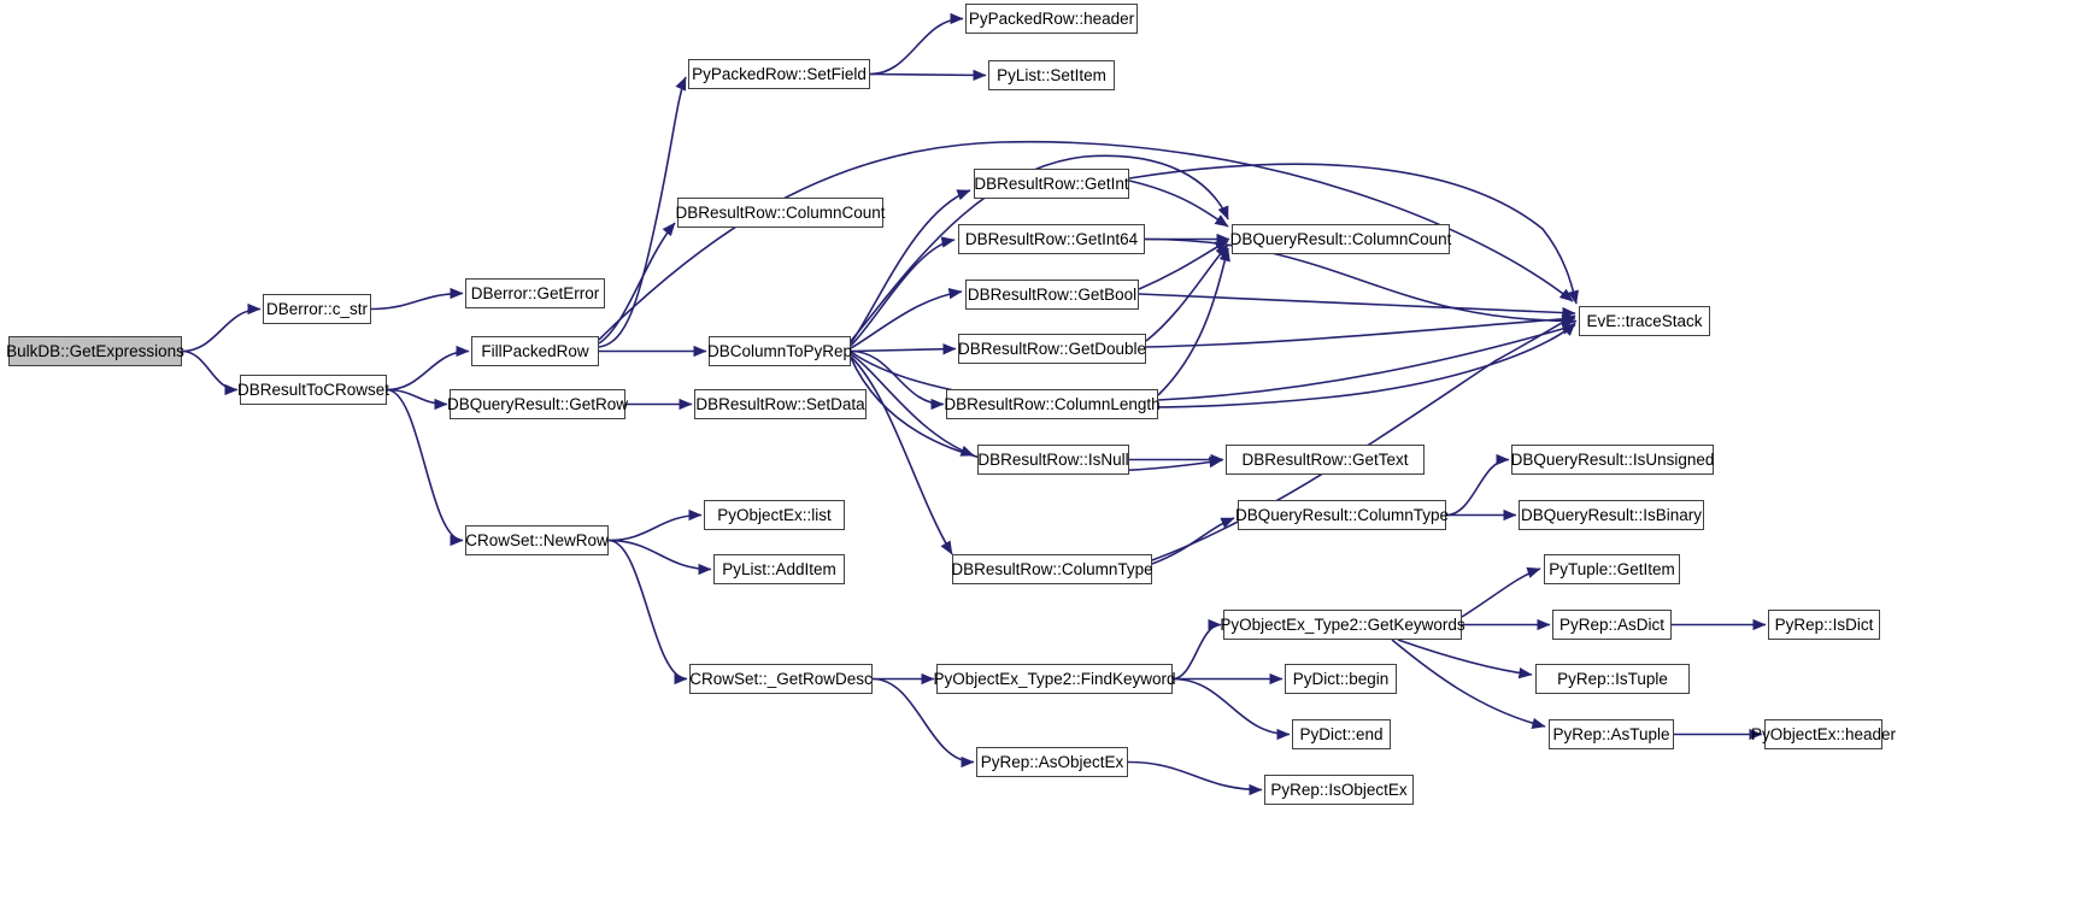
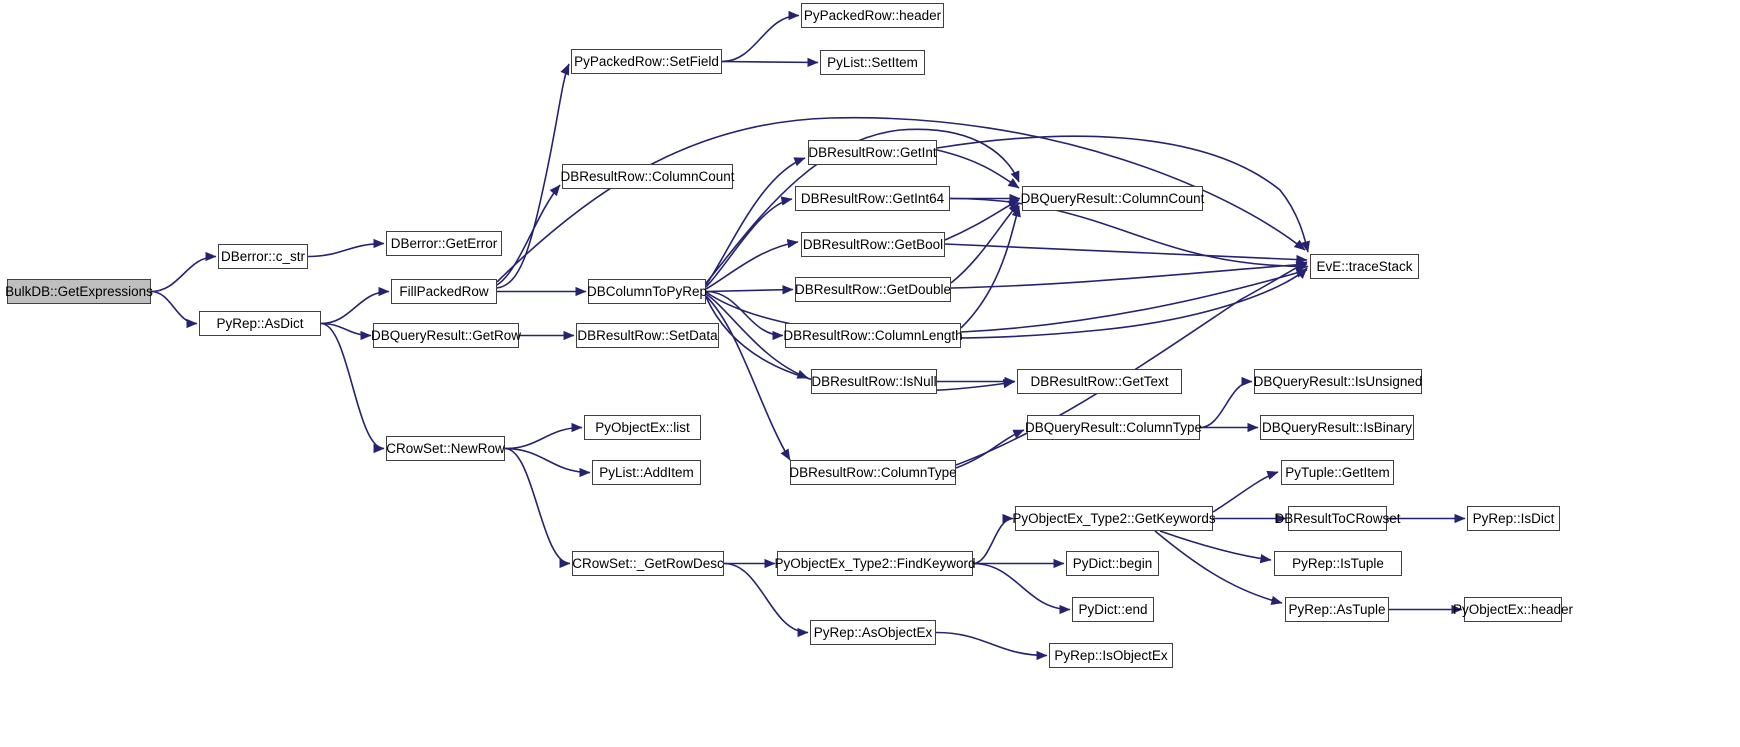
  BulkDB::GetExpressions
  DBerror::c_str
- DBResultToCRowset
+ PyRep::AsDict
  DBerror::GetError
  FillPackedRow
  DBQueryResult::GetRow
  CRowSet::NewRow
  CRowSet::_GetRowDesc
  PyPackedRow::SetField
  DBResultRow::ColumnCount
  DBColumnToPyRep
  DBResultRow::SetData
  PyObjectEx::list
  PyList::AddItem
  PyRep::AsObjectEx
  PyPackedRow::header
  PyList::SetItem
  DBResultRow::GetInt
  DBResultRow::GetInt64
  DBResultRow::GetBool
  DBResultRow::GetDouble
  DBResultRow::ColumnLength
  DBResultRow::IsNull
  DBResultRow::ColumnType
  PyObjectEx_Type2::FindKeyword
  PyRep::IsObjectEx
  DBQueryResult::ColumnCount
  DBResultRow::GetText
  DBQueryResult::ColumnType
  PyObjectEx_Type2::GetKeywords
  PyDict::begin
  PyDict::end
  EvE::traceStack
  DBQueryResult::IsUnsigned
  DBQueryResult::IsBinary
  PyTuple::GetItem
- PyRep::AsDict
+ DBResultToCRowset
  PyRep::IsTuple
  PyRep::AsTuple
  PyRep::IsDict
  PyObjectEx::header
